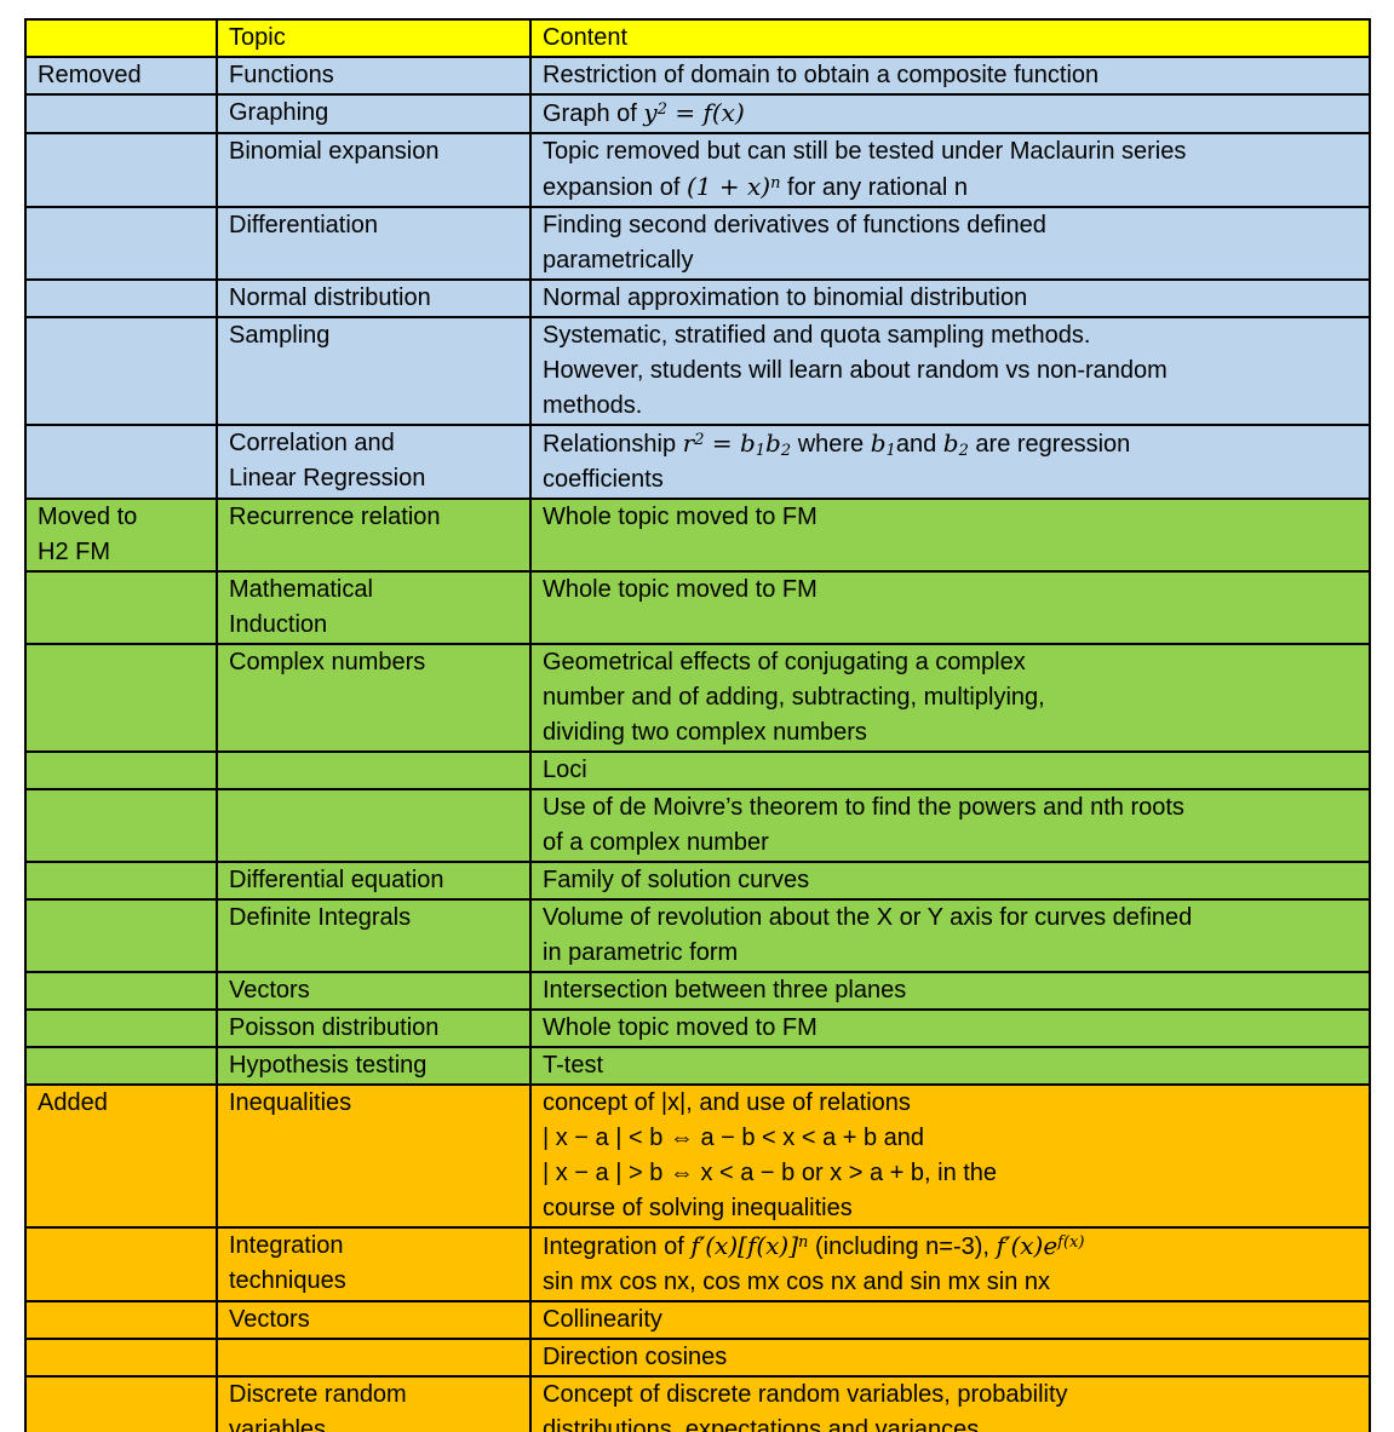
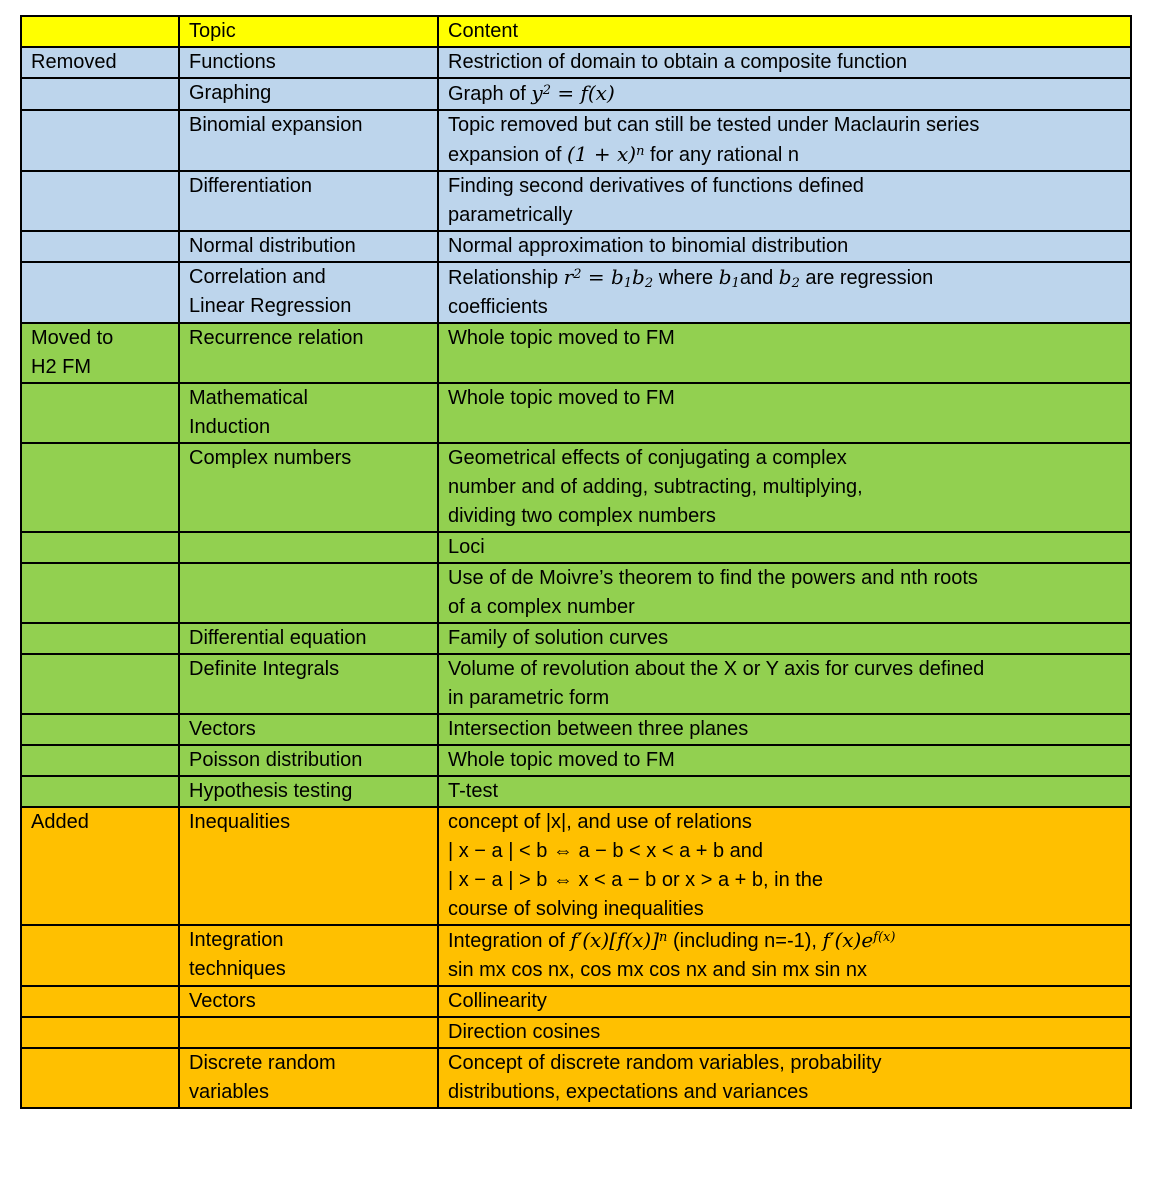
  	Topic	Content
  Removed	Functions	Restriction of domain to obtain a composite function
  	Graphing	Graph of y2 = f(x)
  	Binomial expansion	Topic removed but can still be tested under Maclaurin seriesexpansion of (1 + x)n for any rational n
  	Differentiation	Finding second derivatives of functions definedparametrically
  	Normal distribution	Normal approximation to binomial distribution
- 	Sampling	Systematic, stratified and quota sampling methods.However, students will learn about random vs non-randommethods.
  	Correlation andLinear Regression	Relationship r2 = b1b2 where b1and b2 are regressioncoefficients
  Moved toH2 FM	Recurrence relation	Whole topic moved to FM
  	MathematicalInduction	Whole topic moved to FM
  	Complex numbers	Geometrical effects of conjugating a complexnumber and of adding, subtracting, multiplying,dividing two complex numbers
  		Loci
  		Use of de Moivre’s theorem to find the powers and nth rootsof a complex number
  	Differential equation	Family of solution curves
  	Definite Integrals	Volume of revolution about the X or Y axis for curves definedin parametric form
  	Vectors	Intersection between three planes
  	Poisson distribution	Whole topic moved to FM
  	Hypothesis testing	T-test
  Added	Inequalities	concept of |x|, and use of relations| x − a | < b ⇔ a − b < x < a + b and| x − a | > b ⇔ x < a − b or x > a + b, in thecourse of solving inequalities
- 	Integrationtechniques	Integration of f′(x)[f(x)]n (including n=-3), f′(x)ef(x)sin mx cos nx, cos mx cos nx and sin mx sin nx
+ 	Integrationtechniques	Integration of f′(x)[f(x)]n (including n=-1), f′(x)ef(x)sin mx cos nx, cos mx cos nx and sin mx sin nx
  	Vectors	Collinearity
  		Direction cosines
  	Discrete randomvariables	Concept of discrete random variables, probabilitydistributions, expectations and variances
